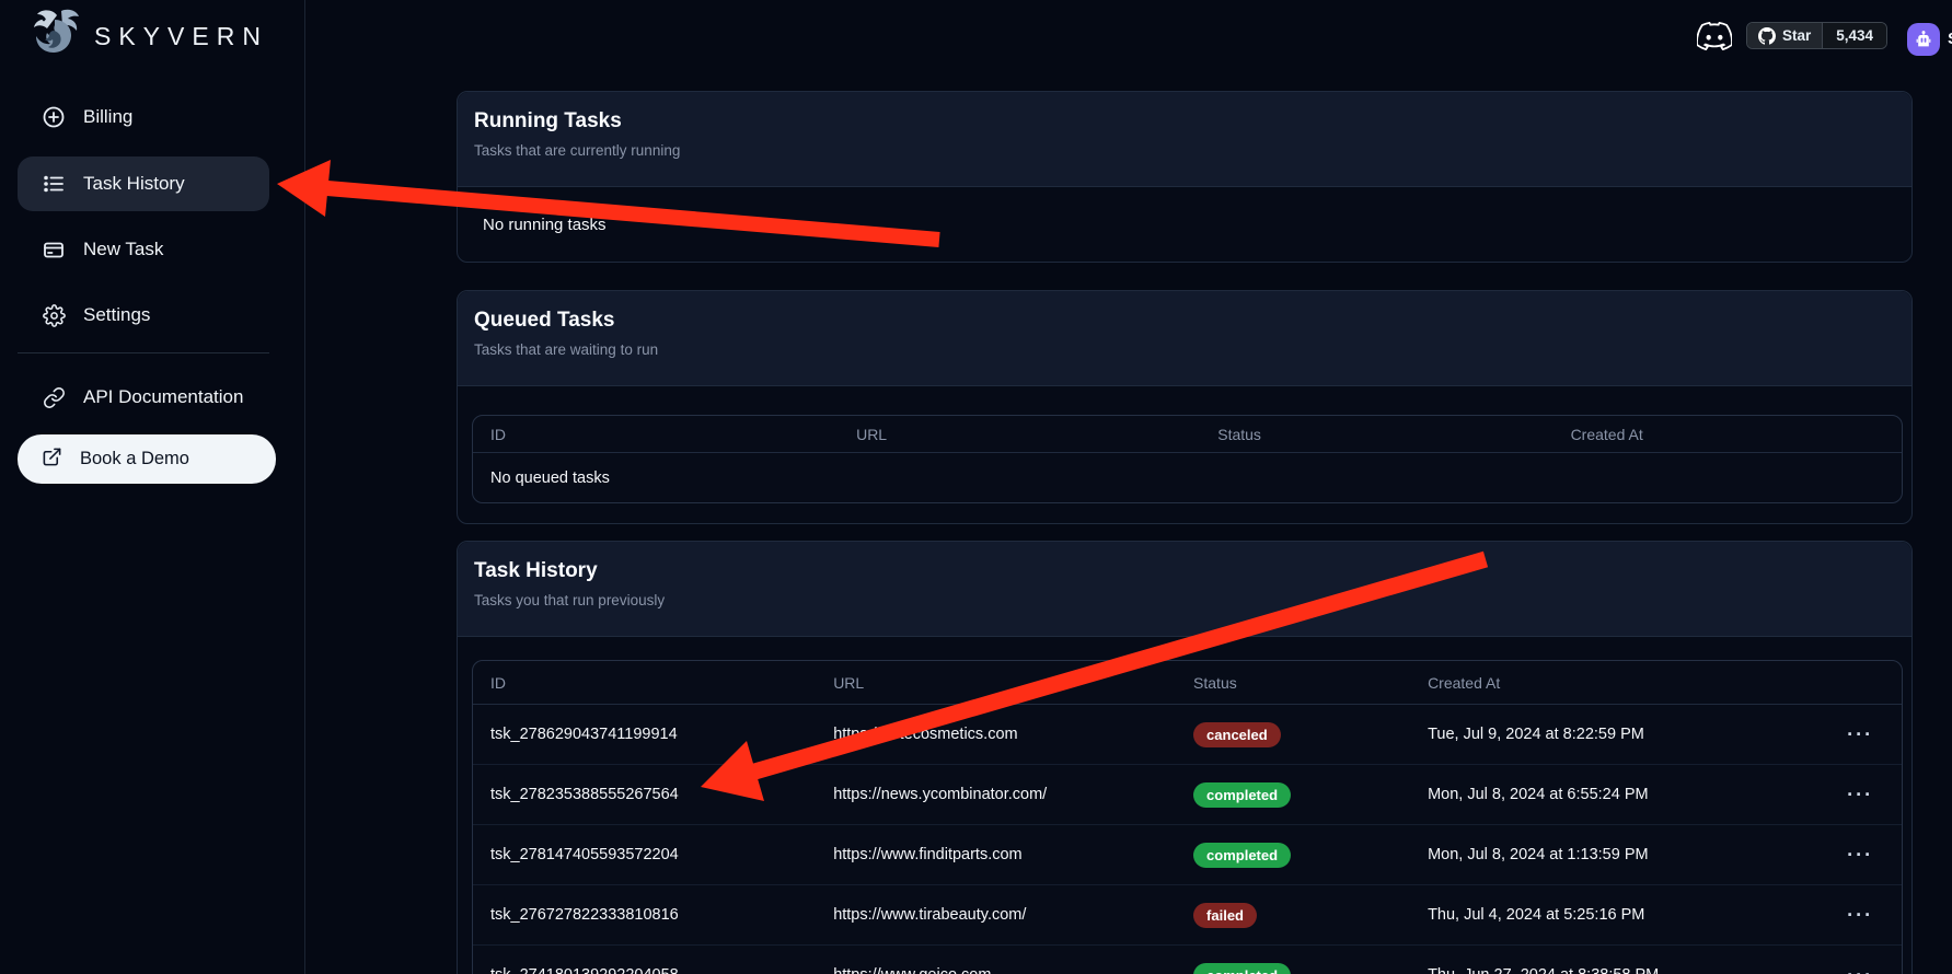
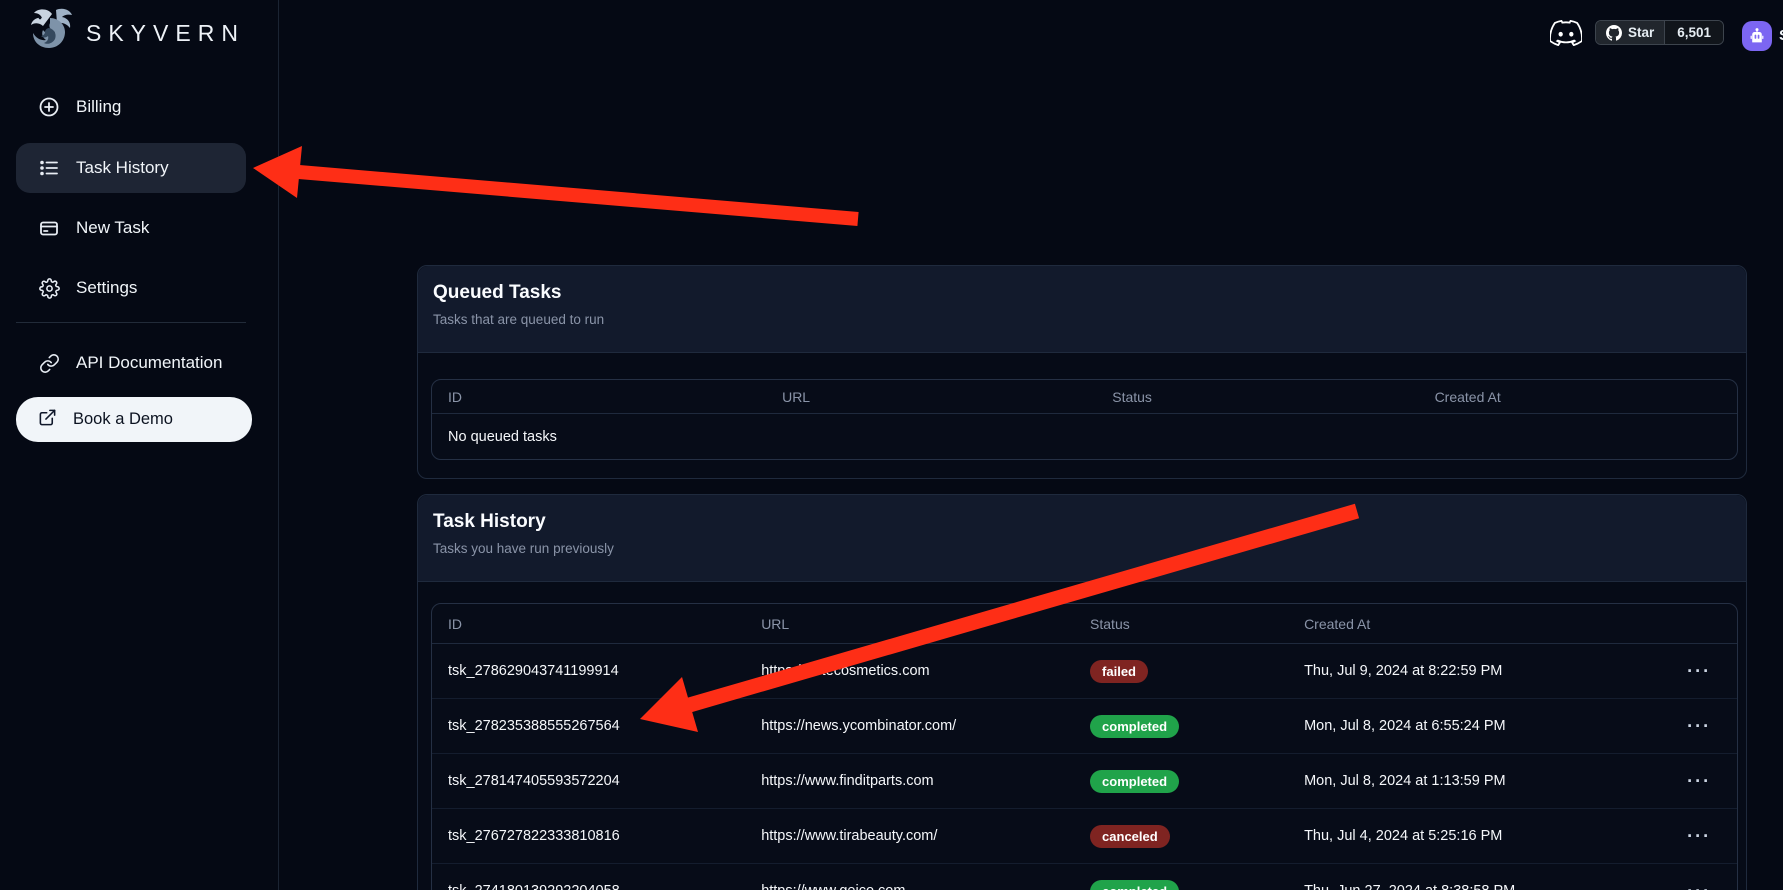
  SKYVERN
  Billing
  Task History
  New Task
  Settings
  API Documentation
  Book a Demo
  Star
- 5,434
+ 6,501
- Running Tasks
- Tasks that are currently running
- No running tasks
  Queued Tasks
- Tasks that are waiting to run
+ Tasks that are queued to run
  ID
  URL
  Status
  Created At
  No queued tasks
  Task History
- Tasks you that run previously
+ Tasks you have run previously
  ID
  URL
  Status
  Created At
  tsk_278629043741199914
- canceled
+ failed
- Tue, Jul 9, 2024 at 8:22:59 PM
+ Thu, Jul 9, 2024 at 8:22:59 PM
  ···
  tsk_278235388555267564
  https://news.ycombinator.com/
  completed
  Mon, Jul 8, 2024 at 6:55:24 PM
  ···
  tsk_278147405593572204
  https://www.finditparts.com
  completed
  Mon, Jul 8, 2024 at 1:13:59 PM
  ···
  tsk_276727822333810816
  https://www.tirabeauty.com/
- failed
+ canceled
  Thu, Jul 4, 2024 at 5:25:16 PM
  ···
